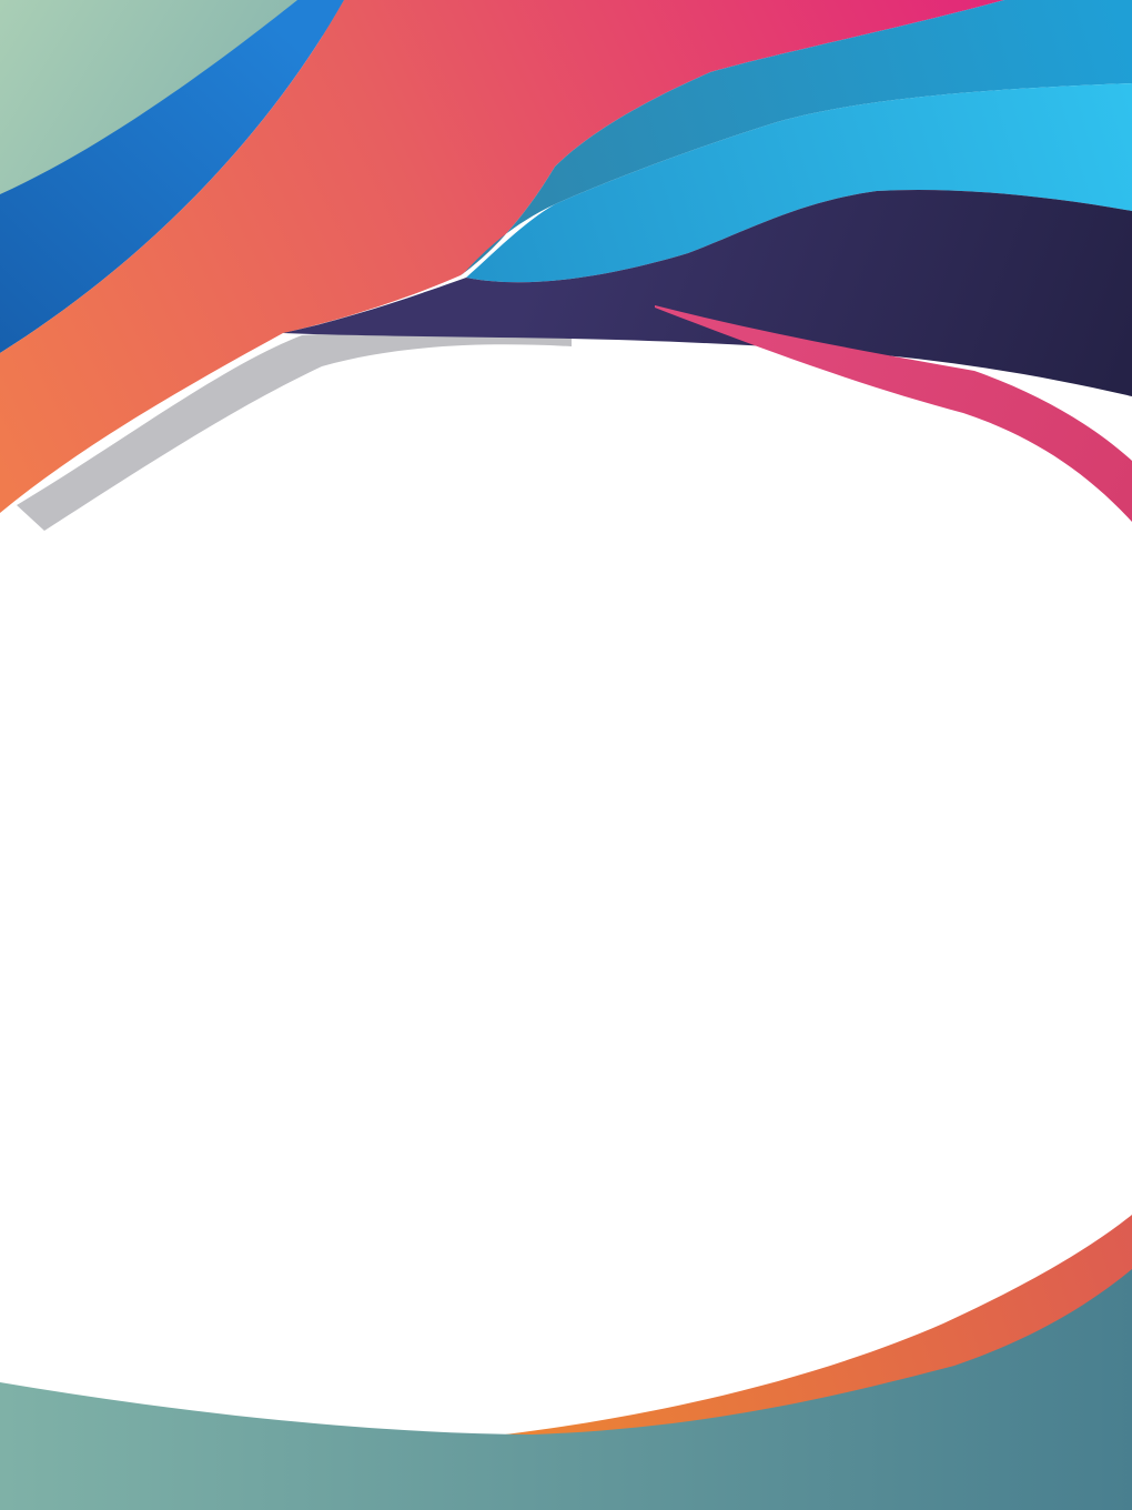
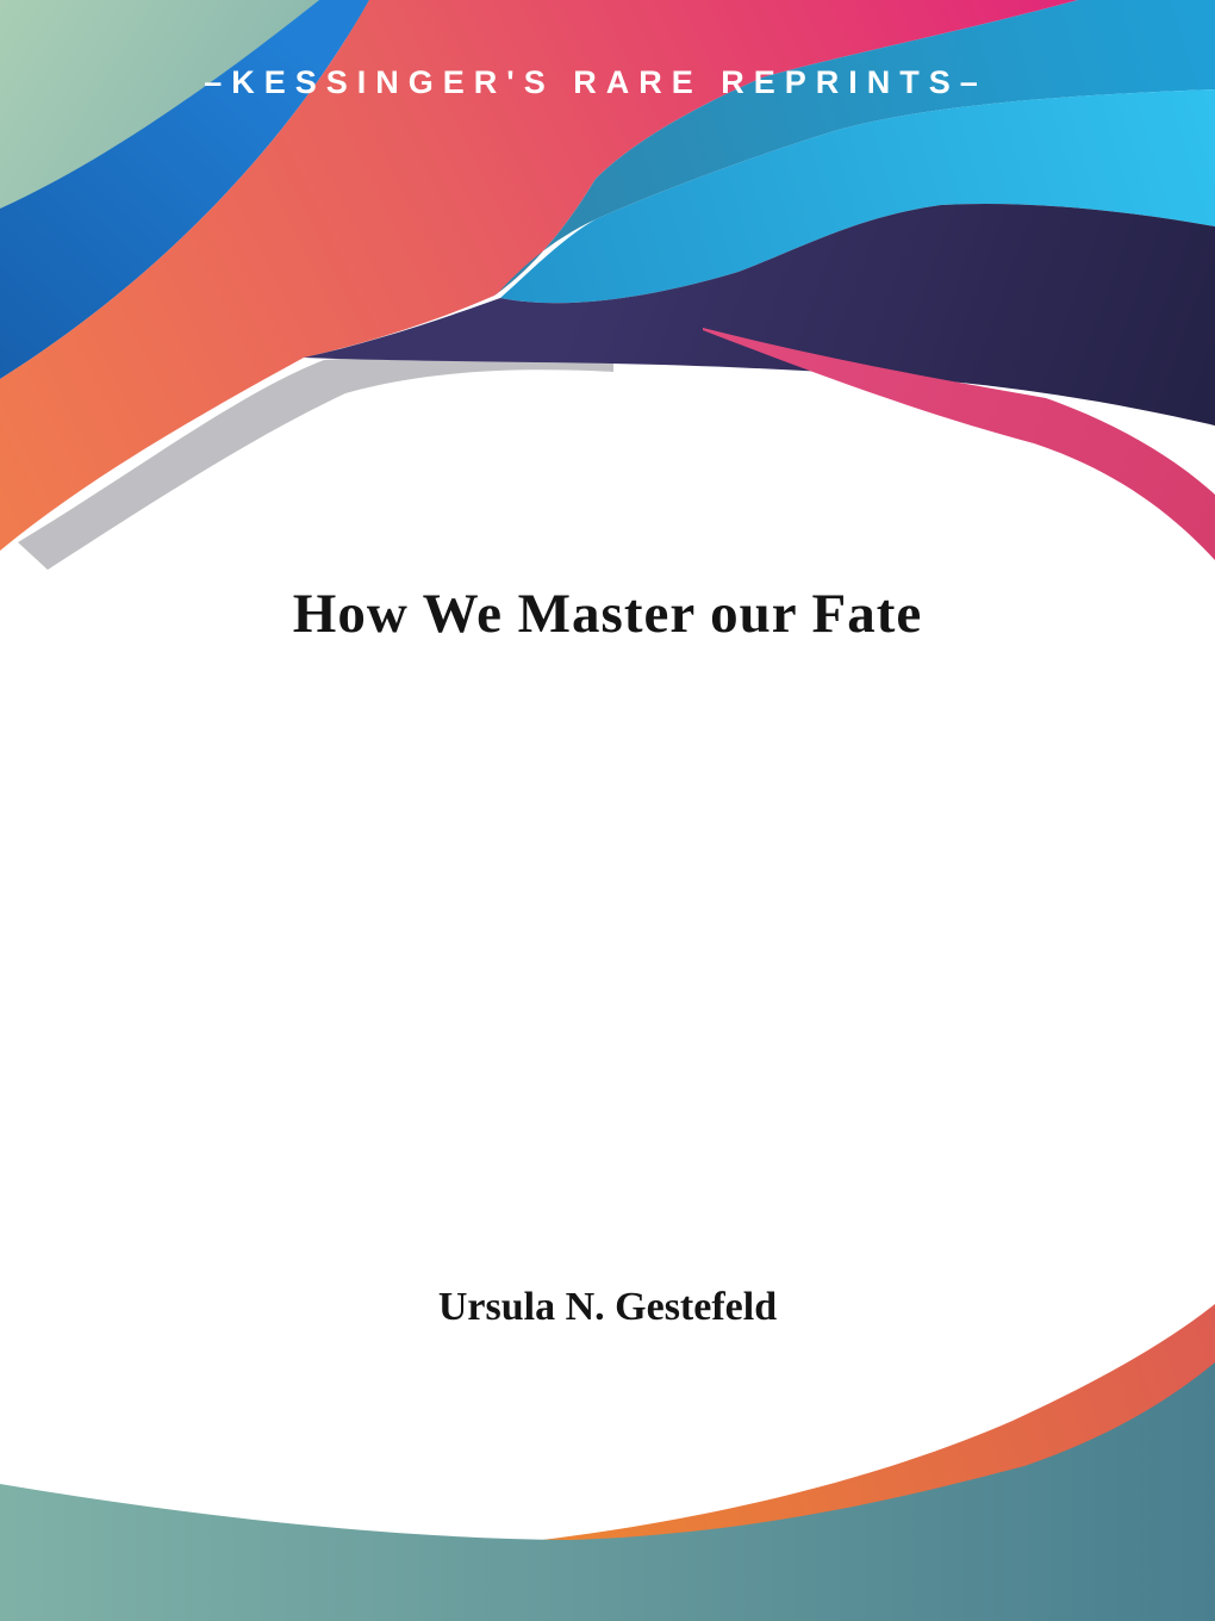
+ –KESSINGER'S RARE REPRINTS–
+ How We Master our Fate
+ Ursula N. Gestefeld
